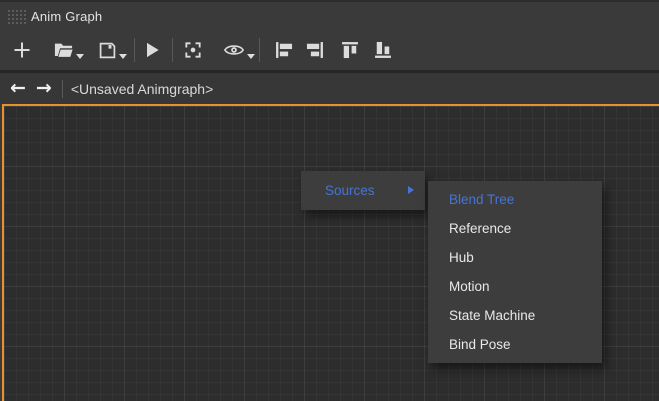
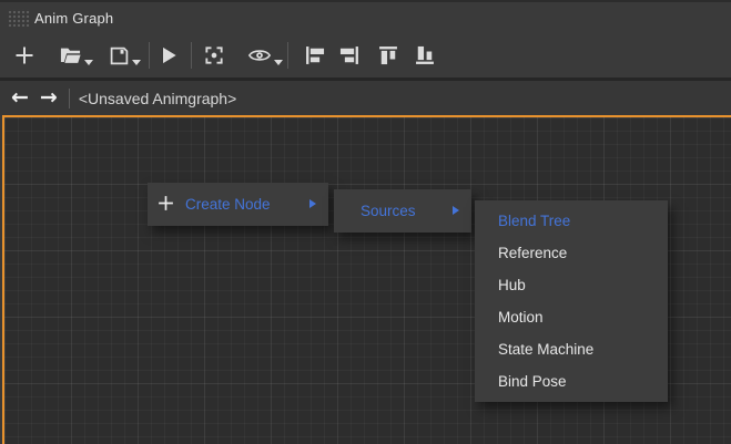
  Anim Graph
  ←
  →
  <Unsaved Animgraph>
+ Create Node
  Sources
  Blend Tree
  Reference
  Hub
  Motion
  State Machine
  Bind Pose
